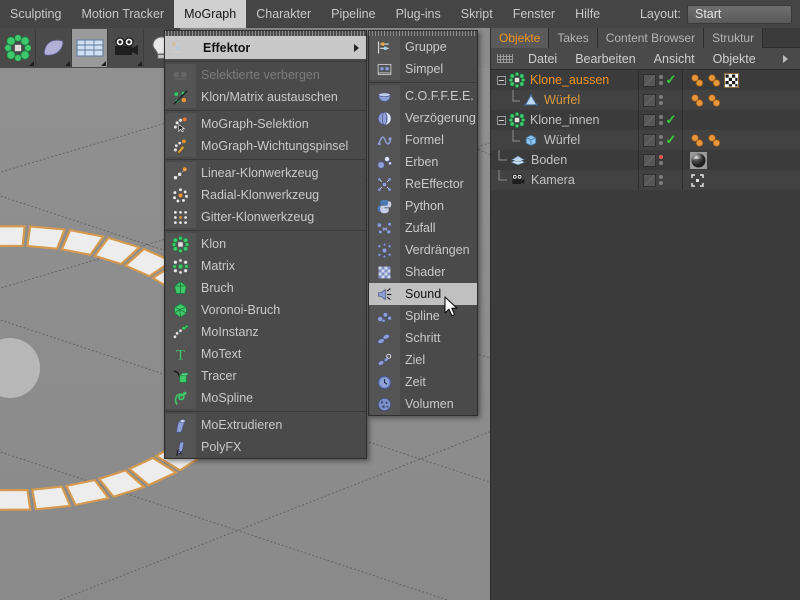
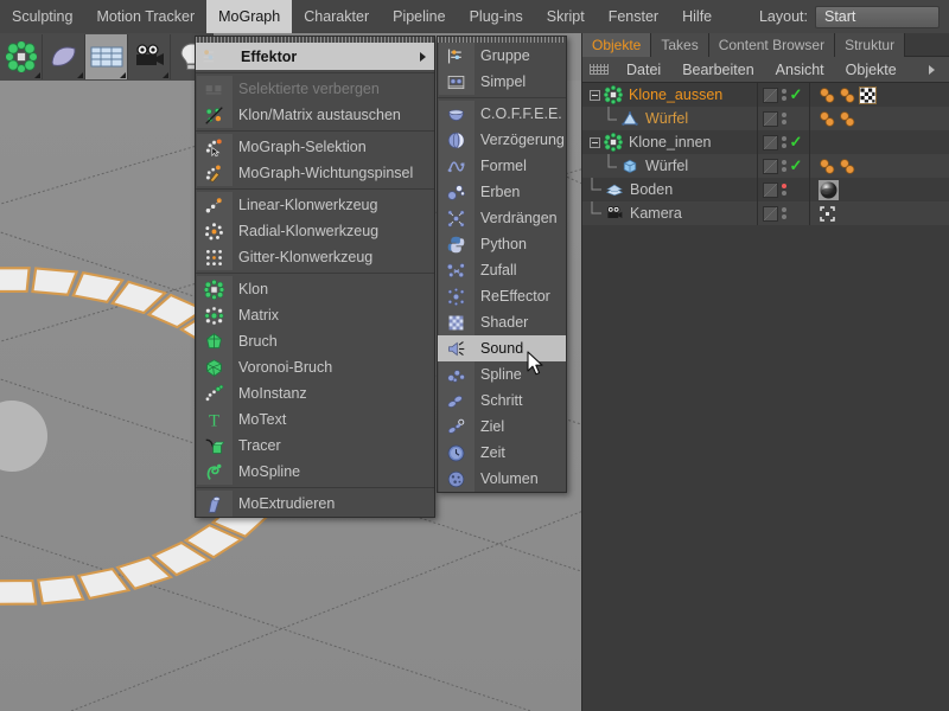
  Sculpting
  Motion Tracker
  MoGraph
  Charakter
  Pipeline
  Plug-ins
  Skript
  Fenster
  Hilfe
  Layout:
  Start
  Effektor
  Selektierte verbergen
  Klon/Matrix austauschen
  MoGraph-Selektion
  MoGraph-Wichtungspinsel
  Linear-Klonwerkzeug
  Radial-Klonwerkzeug
  Gitter-Klonwerkzeug
  Klon
  Matrix
  Bruch
  Voronoi-Bruch
  MoInstanz
  T
  MoText
  Tracer
  MoSpline
  MoExtrudieren
- fx
- PolyFX
  Gruppe
  Simpel
  C.O.F.F.E.E.
  Verzögerung
  Formel
  Erben
- ReEffector
+ Verdrängen
  Python
  Zufall
- Verdrängen
+ ReEffector
  Shader
  Sound
  Spline
  Schritt
  Ziel
  Zeit
  Volumen
  Objekte
  Takes
  Content Browser
  Struktur
  Datei
  Bearbeiten
  Ansicht
  Objekte
  Klone_aussen
  ✓
  Würfel
  Klone_innen
  ✓
  Würfel
  ✓
  Boden
  Kamera
